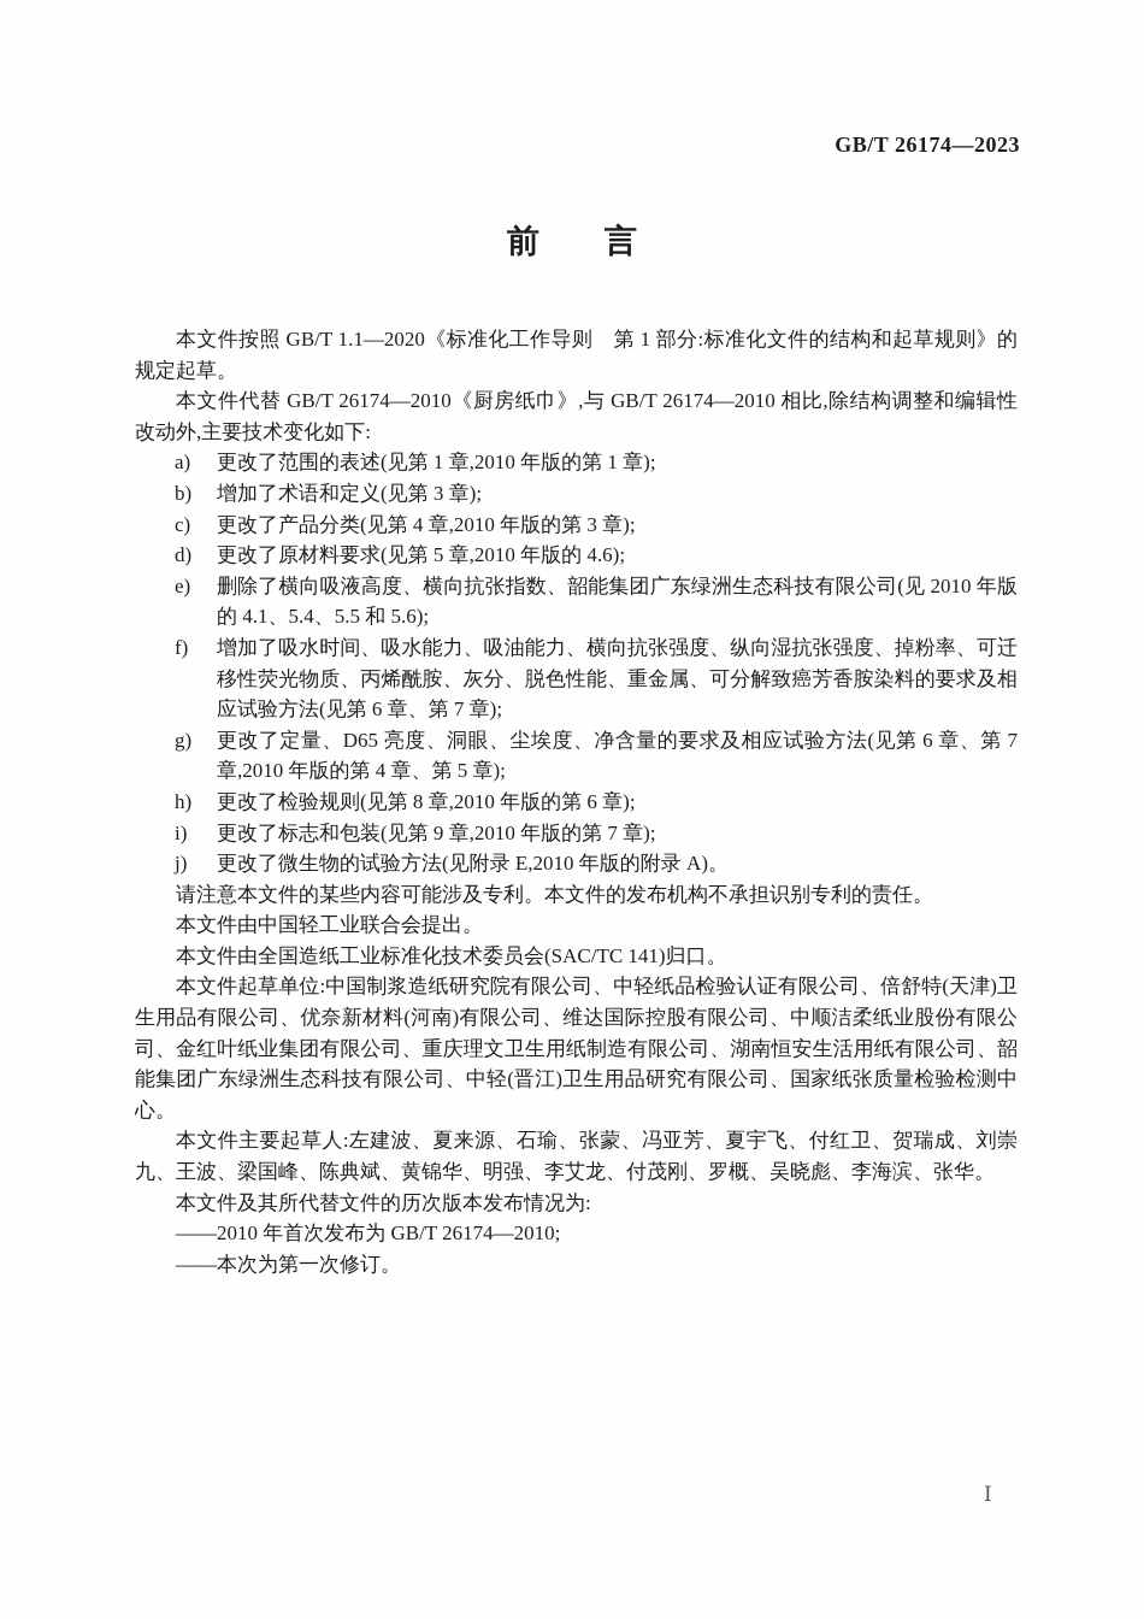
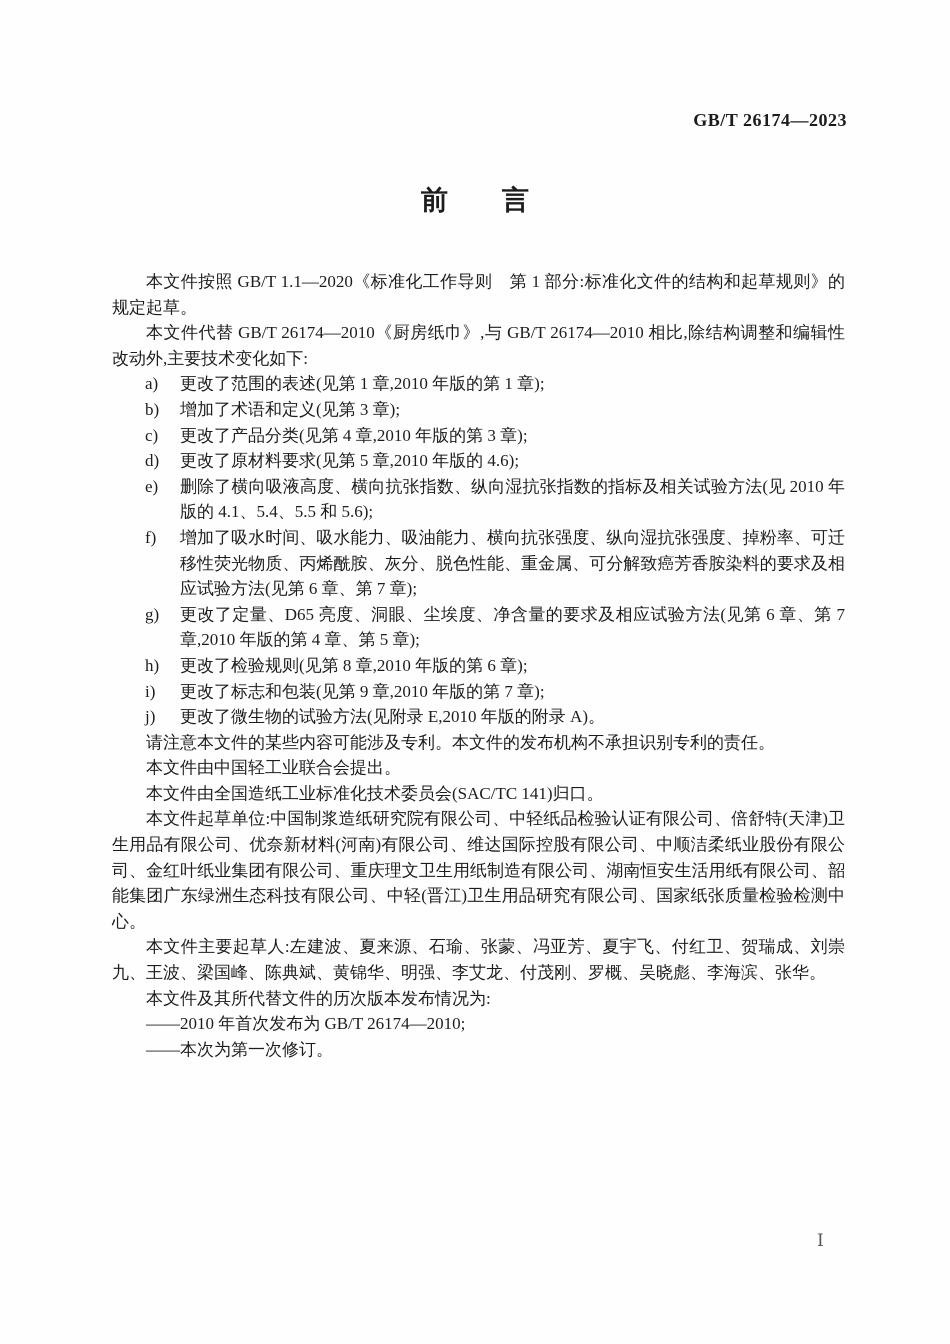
  GB/T 26174—2023
  前 言
  本文件按照 GB/T 1.1—2020《标准化工作导则 第 1 部分:标准化文件的结构和起草规则》的规定起草。
  本文件代替 GB/T 26174—2010《厨房纸巾》,与 GB/T 26174—2010 相比,除结构调整和编辑性改动外,主要技术变化如下:
  a)
  更改了范围的表述(见第 1 章,2010 年版的第 1 章);
  b)
  增加了术语和定义(见第 3 章);
  c)
  更改了产品分类(见第 4 章,2010 年版的第 3 章);
  d)
  更改了原材料要求(见第 5 章,2010 年版的 4.6);
  e)
- 删除了横向吸液高度、横向抗张指数、韶能集团广东绿洲生态科技有限公司(见 2010 年版的 4.1、5.4、5.5 和 5.6);
+ 删除了横向吸液高度、横向抗张指数、纵向湿抗张指数的指标及相关试验方法(见 2010 年版的 4.1、5.4、5.5 和 5.6);
  f)
  增加了吸水时间、吸水能力、吸油能力、横向抗张强度、纵向湿抗张强度、掉粉率、可迁移性荧光物质、丙烯酰胺、灰分、脱色性能、重金属、可分解致癌芳香胺染料的要求及相应试验方法(见第 6 章、第 7 章);
  g)
  更改了定量、D65 亮度、洞眼、尘埃度、净含量的要求及相应试验方法(见第 6 章、第 7 章,2010 年版的第 4 章、第 5 章);
  h)
  更改了检验规则(见第 8 章,2010 年版的第 6 章);
  i)
  更改了标志和包装(见第 9 章,2010 年版的第 7 章);
  j)
  更改了微生物的试验方法(见附录 E,2010 年版的附录 A)。
  请注意本文件的某些内容可能涉及专利。本文件的发布机构不承担识别专利的责任。
  本文件由中国轻工业联合会提出。
  本文件由全国造纸工业标准化技术委员会(SAC/TC 141)归口。
  本文件起草单位:中国制浆造纸研究院有限公司、中轻纸品检验认证有限公司、倍舒特(天津)卫生用品有限公司、优奈新材料(河南)有限公司、维达国际控股有限公司、中顺洁柔纸业股份有限公司、金红叶纸业集团有限公司、重庆理文卫生用纸制造有限公司、湖南恒安生活用纸有限公司、韶能集团广东绿洲生态科技有限公司、中轻(晋江)卫生用品研究有限公司、国家纸张质量检验检测中心。
  本文件主要起草人:左建波、夏来源、石瑜、张蒙、冯亚芳、夏宇飞、付红卫、贺瑞成、刘崇九、王波、梁国峰、陈典斌、黄锦华、明强、李艾龙、付茂刚、罗概、吴晓彪、李海滨、张华。
  本文件及其所代替文件的历次版本发布情况为:
  ——2010 年首次发布为 GB/T 26174—2010;
  ——本次为第一次修订。
  Ⅰ
